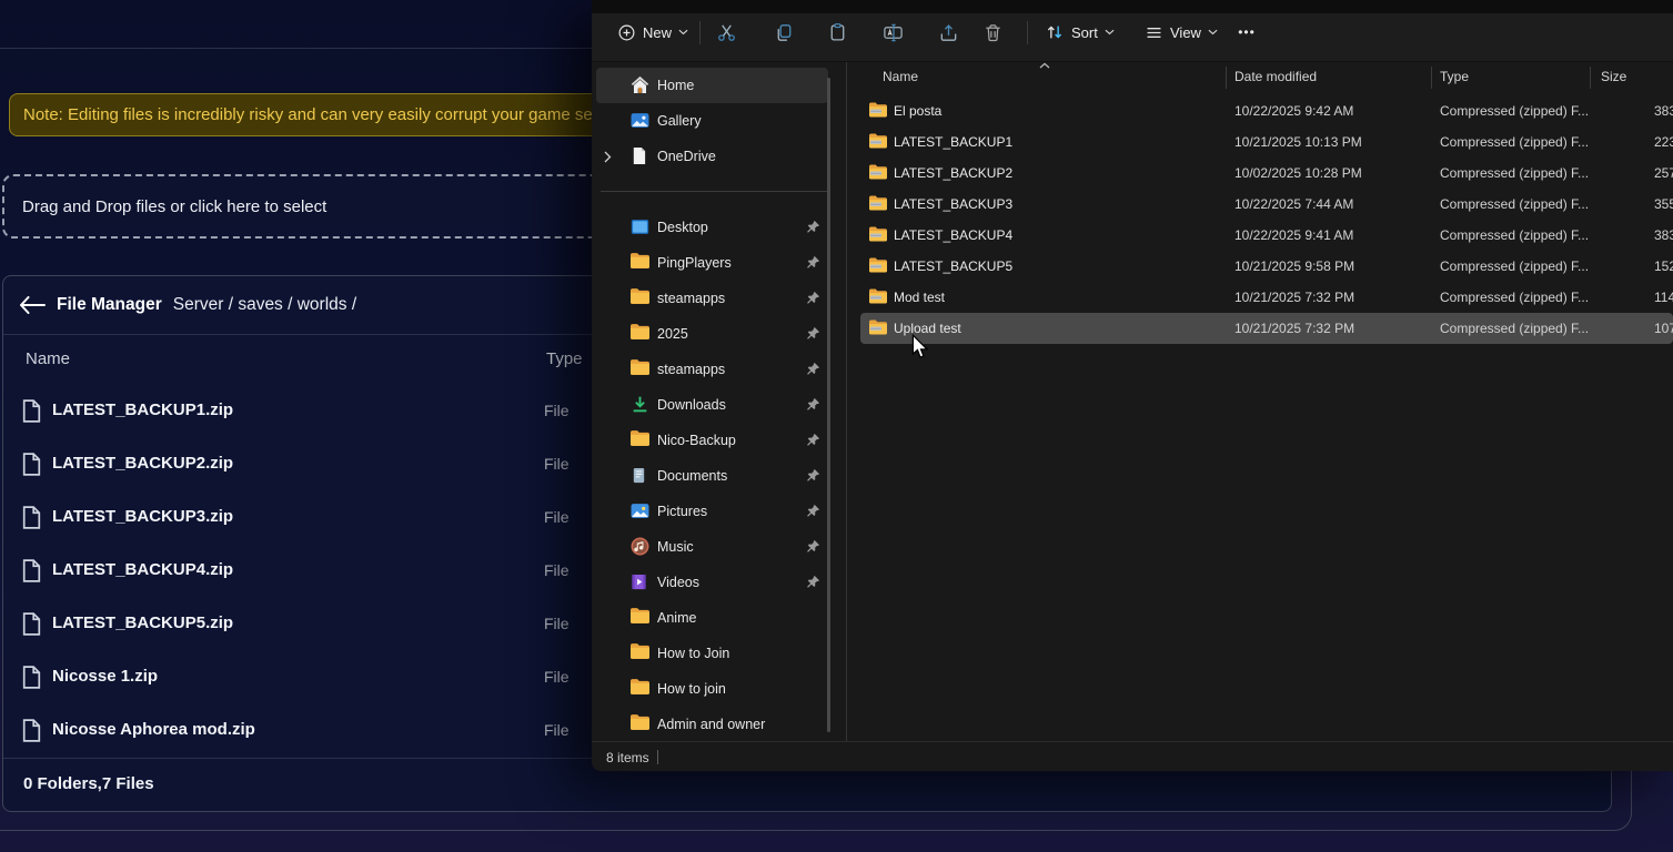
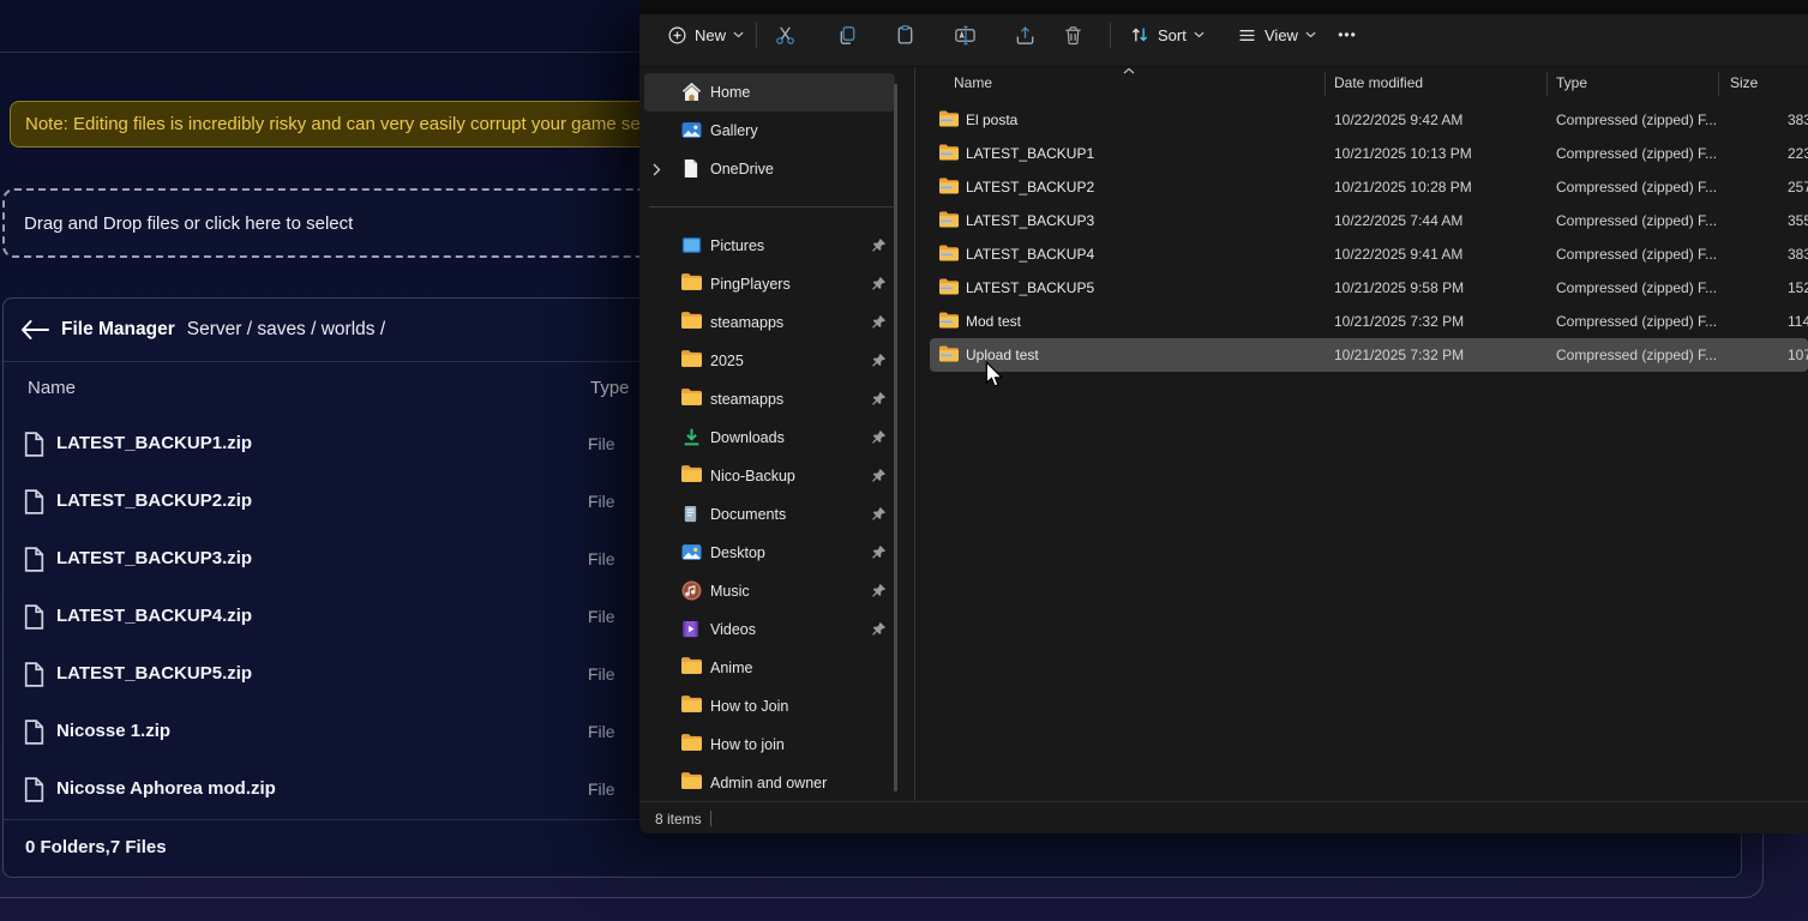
  Note: Editing files is incredibly risky and can very easily corrupt your game se
  Drag and Drop files or click here to select
  File Manager
  Server / saves / worlds /
  Name
  Type
  LATEST_BACKUP1.zip
  File
  LATEST_BACKUP2.zip
  File
  LATEST_BACKUP3.zip
  File
  LATEST_BACKUP4.zip
  File
  LATEST_BACKUP5.zip
  File
  Nicosse 1.zip
  File
  Nicosse Aphorea mod.zip
  File
  0 Folders,7 Files
  New
  Sort
  View
  •••
  Home
  Gallery
  OneDrive
- Desktop
+ Pictures
  PingPlayers
  steamapps
  2025
  steamapps
  Downloads
  Nico-Backup
  Documents
- Pictures
+ Desktop
  Music
  Videos
  Anime
  How to Join
  How to join
  Admin and owner
  Name
  Date modified
  Type
  Size
  El posta
  10/22/2025 9:42 AM
  Compressed (zipped) F...
  LATEST_BACKUP1
  10/21/2025 10:13 PM
  Compressed (zipped) F...
  LATEST_BACKUP2
- 10/02/2025 10:28 PM
+ 10/21/2025 10:28 PM
  Compressed (zipped) F...
  LATEST_BACKUP3
  10/22/2025 7:44 AM
  Compressed (zipped) F...
  LATEST_BACKUP4
  10/22/2025 9:41 AM
  Compressed (zipped) F...
  LATEST_BACKUP5
  10/21/2025 9:58 PM
  Compressed (zipped) F...
  Mod test
  10/21/2025 7:32 PM
  Compressed (zipped) F...
  114
  Upload test
  10/21/2025 7:32 PM
  Compressed (zipped) F...
  8 items
